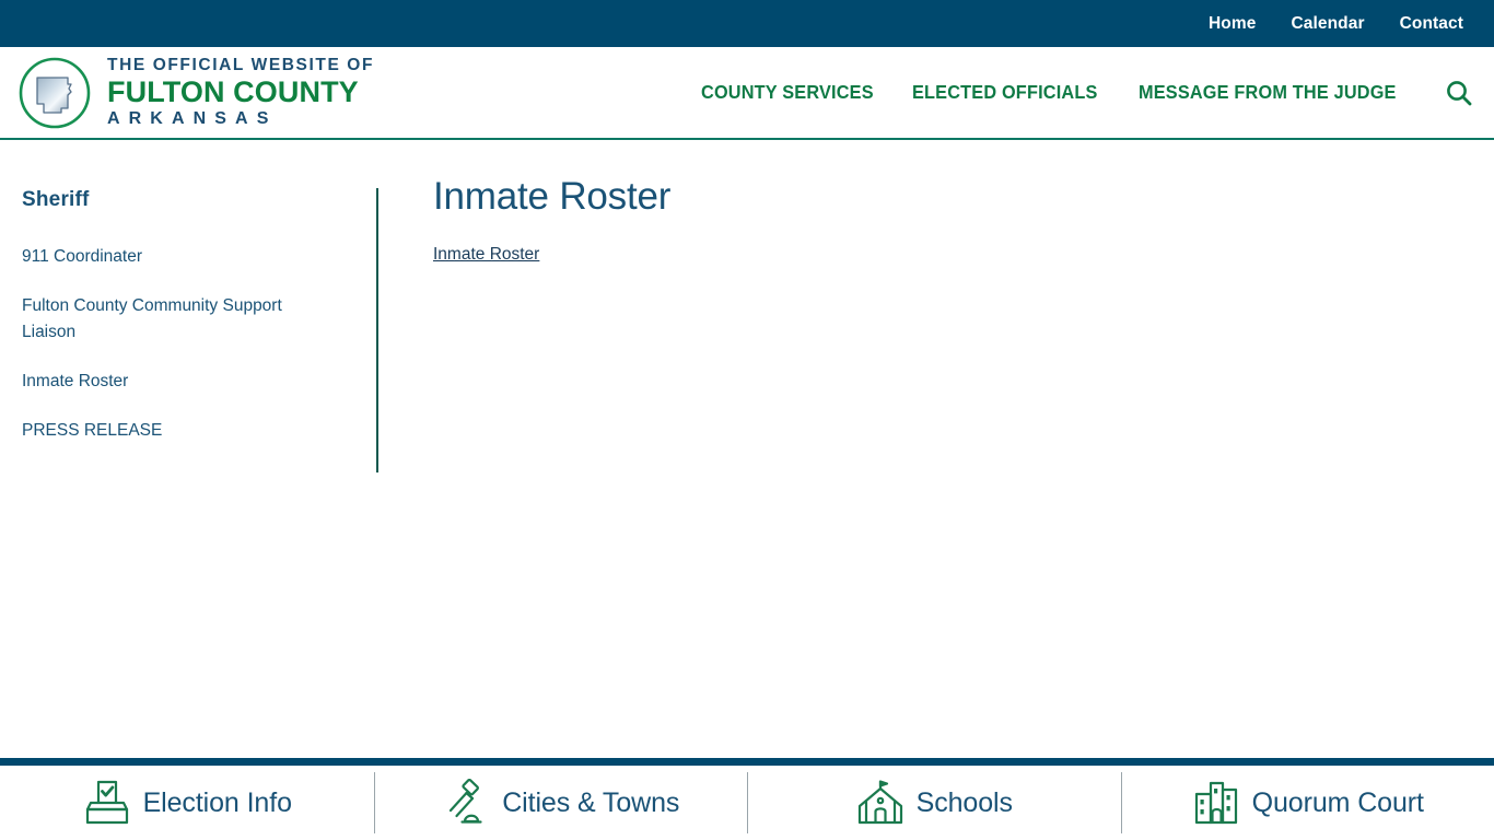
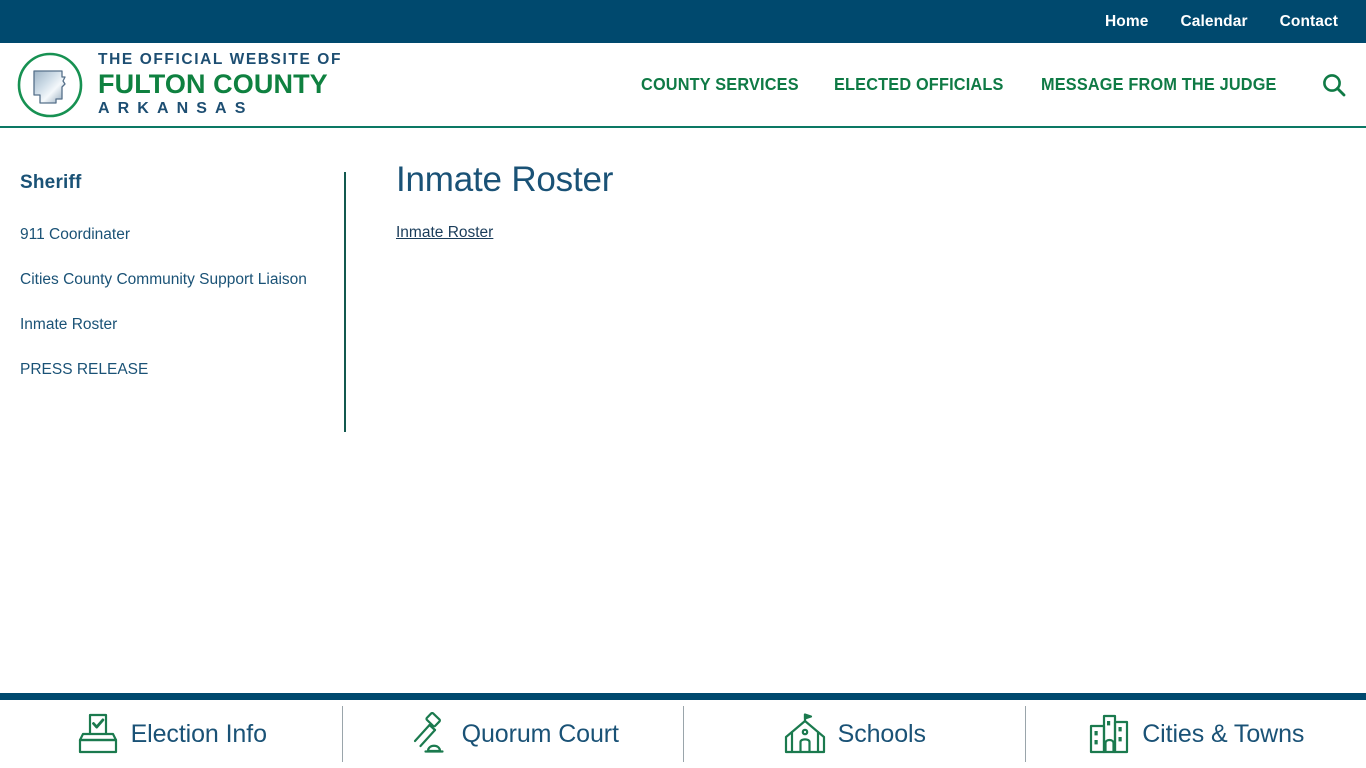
  Home
  Calendar
  Contact
  THE OFFICIAL WEBSITE OF
  FULTON COUNTY
  ARKANSAS
  COUNTY SERVICES
  ELECTED OFFICIALS
  MESSAGE FROM THE JUDGE
  Sheriff
  911 Coordinater
- Fulton County Community Support Liaison
+ Cities County Community Support Liaison
  Inmate Roster
  PRESS RELEASE
  Inmate Roster
  Inmate Roster
  Election Info
- Cities & Towns
+ Quorum Court
  Schools
- Quorum Court
+ Cities & Towns
